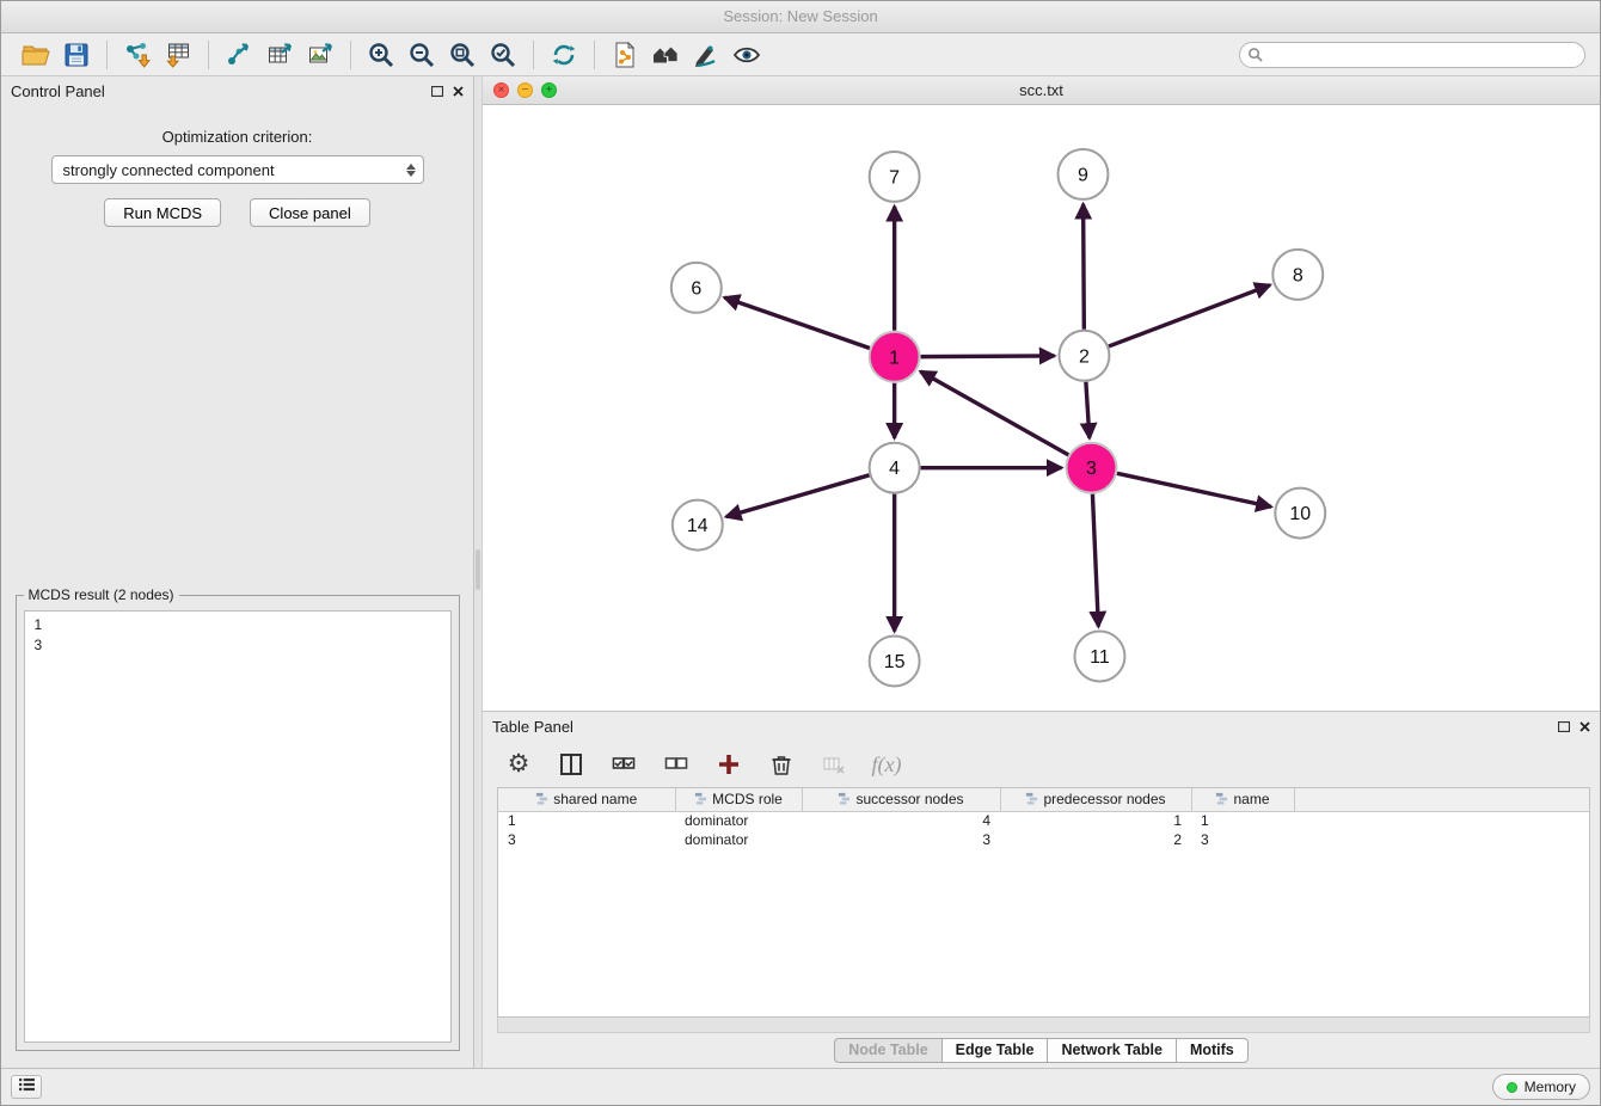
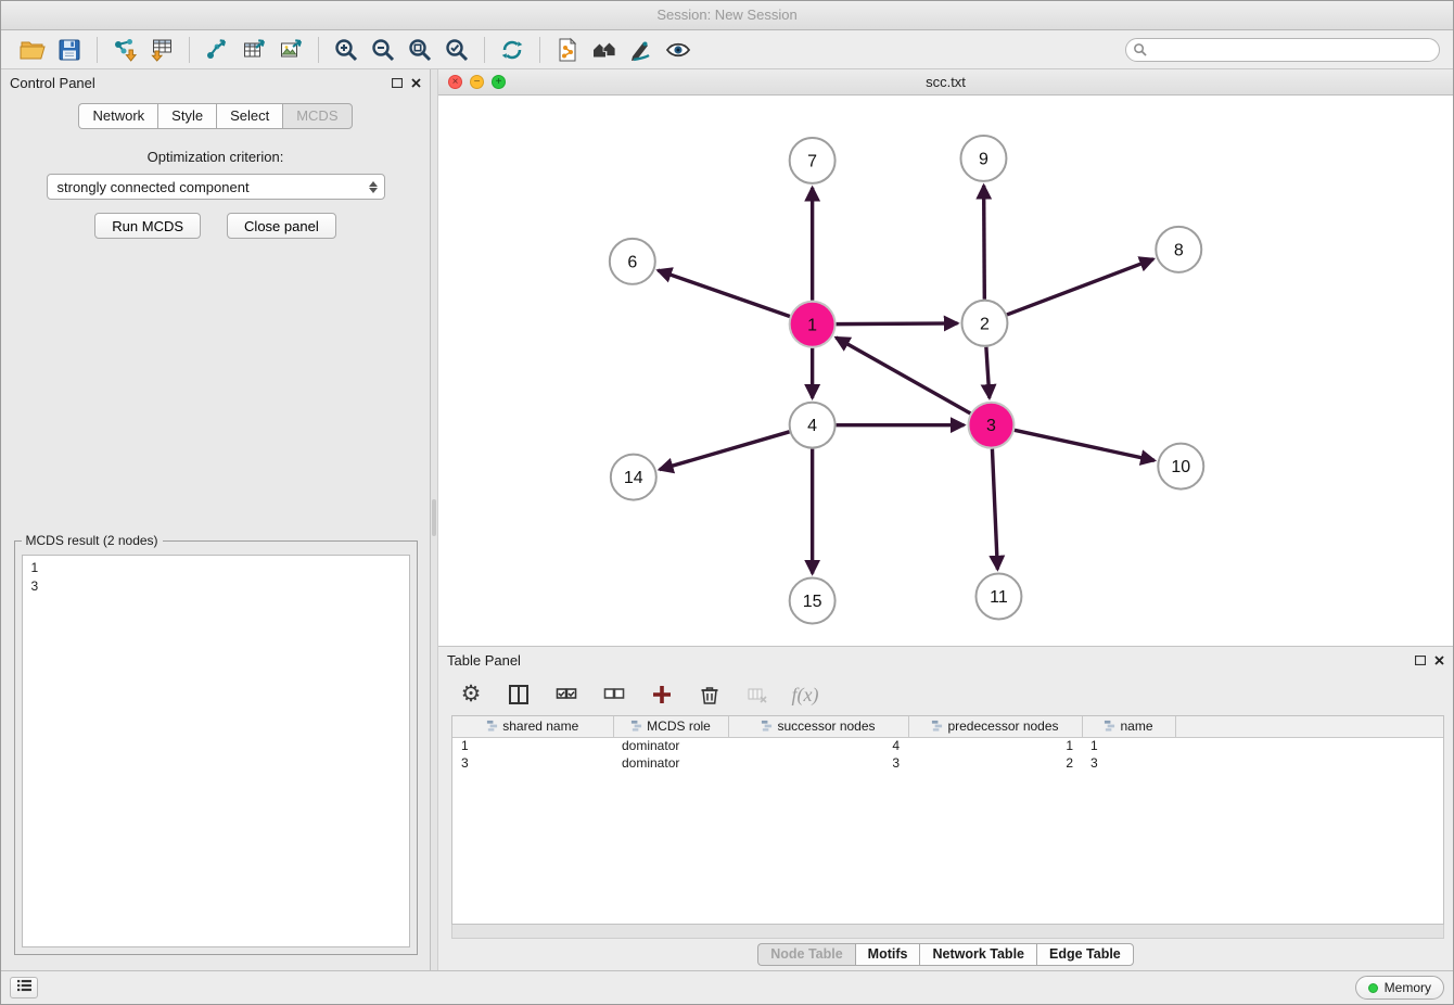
  Session: New Session
  Control Panel
+ Network
+ Style
+ Select
+ MCDS
  Optimization criterion:
  strongly connected component
  Run MCDS
  Close panel
  MCDS result (2 nodes)
  1
  3
  scc.txt
  7
  9
  6
  8
  1
  2
  4
  3
  14
  10
  15
  11
  Table Panel
  ⚙
  f(x)
  shared name	MCDS role	successor nodes	predecessor nodes	name
  1	dominator	4	1	1
  3	dominator	3	2	3
  Node Table
- Edge Table
+ Motifs
  Network Table
- Motifs
+ Edge Table
  Memory
